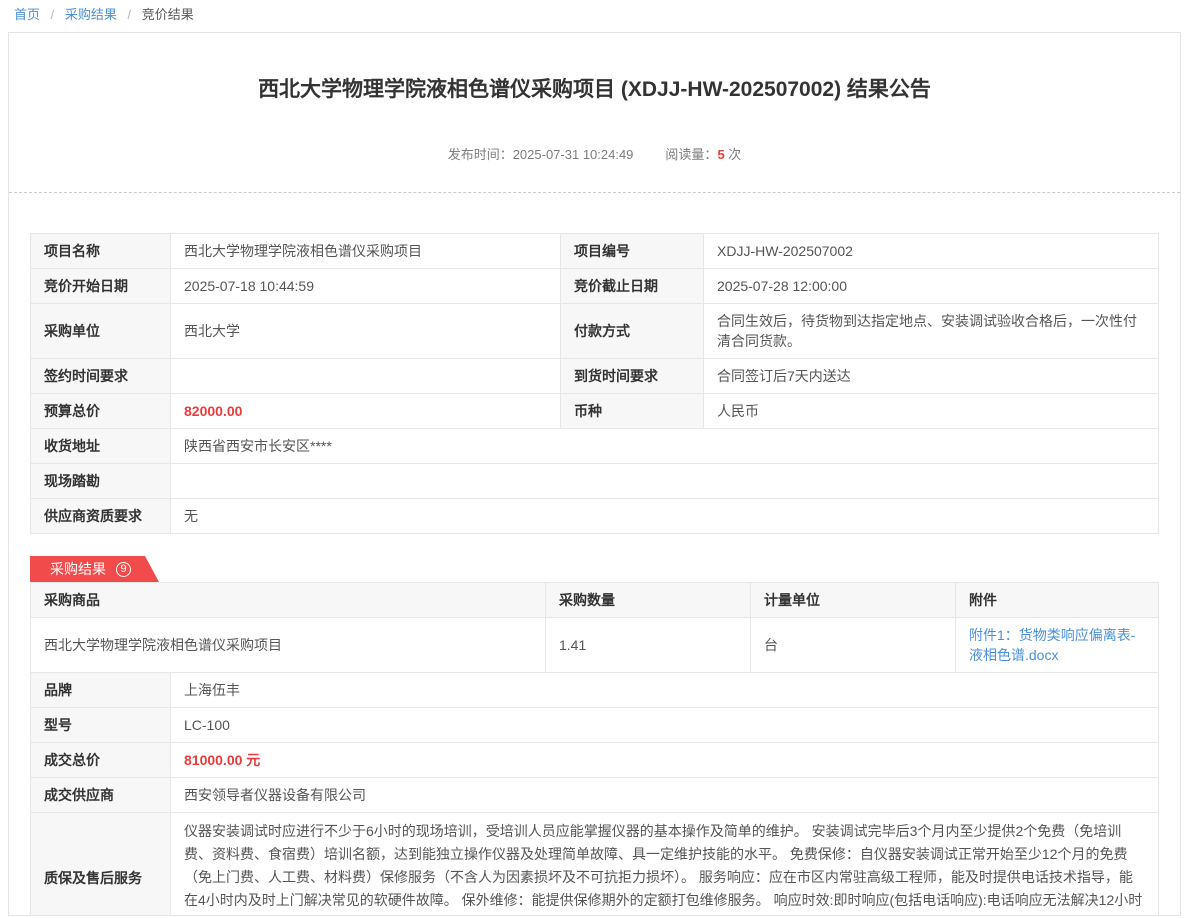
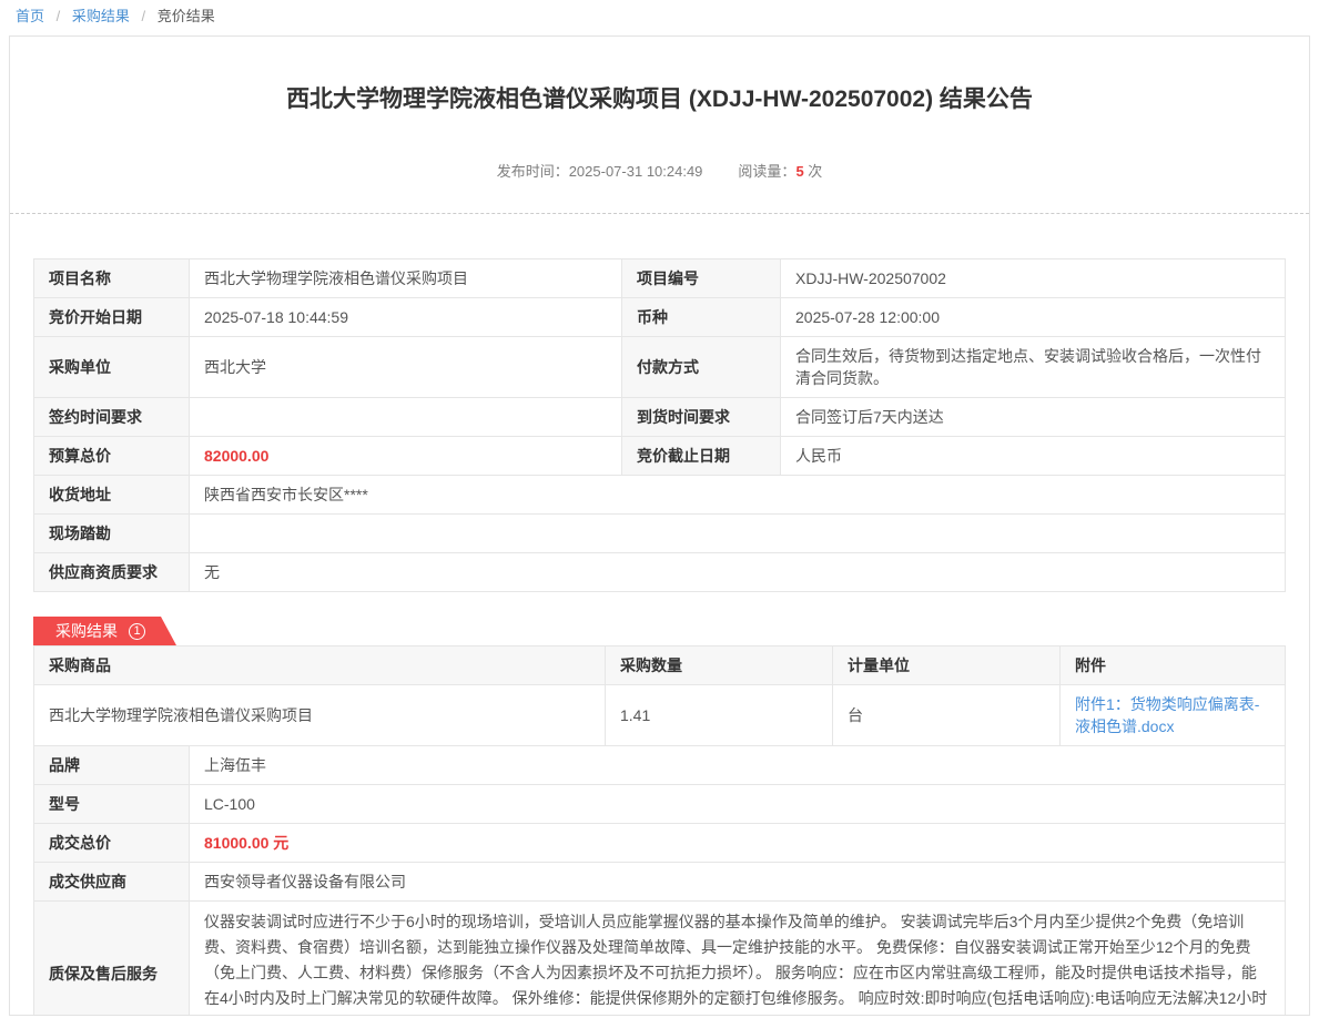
  首页 / 采购结果 / 竞价结果
  西北大学物理学院液相色谱仪采购项目 (XDJJ-HW-202507002) 结果公告
  发布时间：2025-07-31 10:24:49 阅读量：5 次
  项目名称	西北大学物理学院液相色谱仪采购项目	项目编号	XDJJ-HW-202507002
- 竞价开始日期	2025-07-18 10:44:59	竞价截止日期	2025-07-28 12:00:00
+ 竞价开始日期	2025-07-18 10:44:59	币种	2025-07-28 12:00:00
  采购单位	西北大学	付款方式	合同生效后，待货物到达指定地点、安装调试验收合格后，一次性付清合同货款。
  签约时间要求		到货时间要求	合同签订后7天内送达
- 预算总价	82000.00	币种	人民币
+ 预算总价	82000.00	竞价截止日期	人民币
  收货地址	陕西省西安市长安区****
  现场踏勘
  供应商资质要求	无
  采购结果
- 9
+ 1
  采购商品	采购数量	计量单位	附件
  西北大学物理学院液相色谱仪采购项目	1.41	台	附件1：货物类响应偏离表-液相色谱.docx
  品牌	上海伍丰
  型号	LC-100
  成交总价	81000.00 元
  成交供应商	西安领导者仪器设备有限公司
  质保及售后服务	仪器安装调试时应进行不少于6小时的现场培训，受培训人员应能掌握仪器的基本操作及简单的维护。 安装调试完毕后3个月内至少提供2个免费（免培训费、资料费、食宿费）培训名额，达到能独立操作仪器及处理简单故障、具一定维护技能的水平。 免费保修：自仪器安装调试正常开始至少12个月的免费（免上门费、人工费、材料费）保修服务（不含人为因素损坏及不可抗拒力损坏）。 服务响应：应在市区内常驻高级工程师，能及时提供电话技术指导，能在4小时内及时上门解决常见的软硬件故障。 保外维修：能提供保修期外的定额打包维修服务。 响应时效:即时响应(包括电话响应):电话响应无法解决12小时
